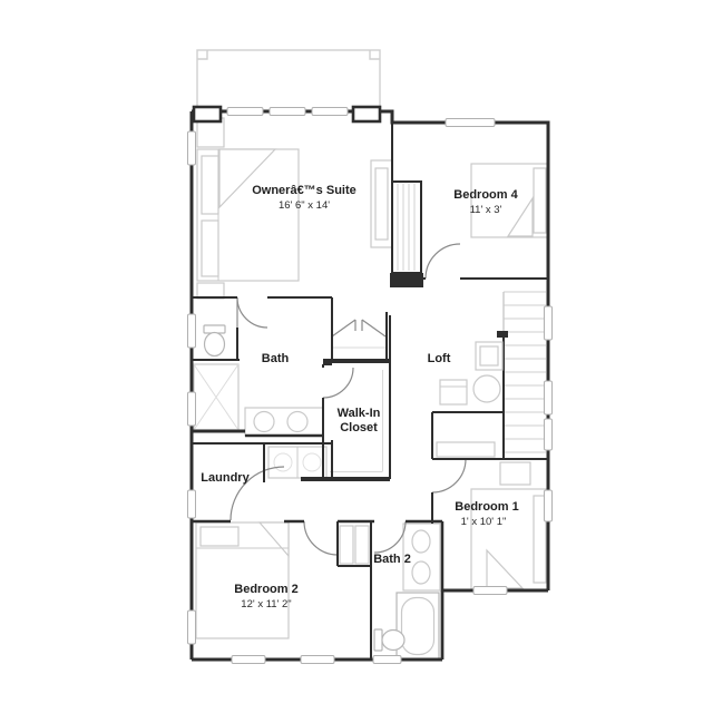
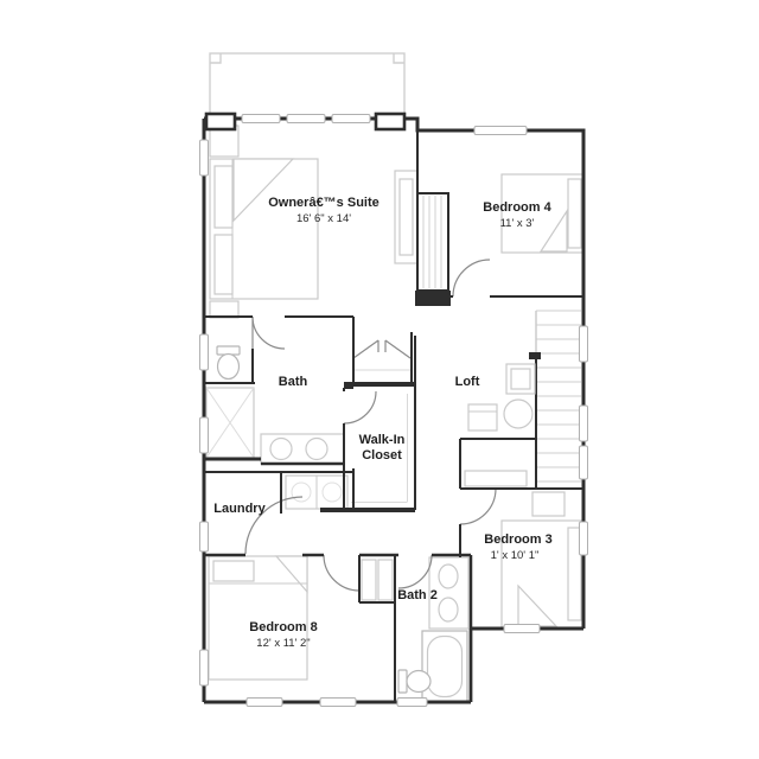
  Ownerâ€™s Suite
  16' 6" x 14'
  Bedroom 4
  11' x 3'
  Bath
  Loft
  Walk-In
  Closet
  Laundry
- Bedroom 1
+ Bedroom 3
  1' x 10' 1"
- Bedroom 2
+ Bedroom 8
  12' x 11' 2"
  Bath 2
